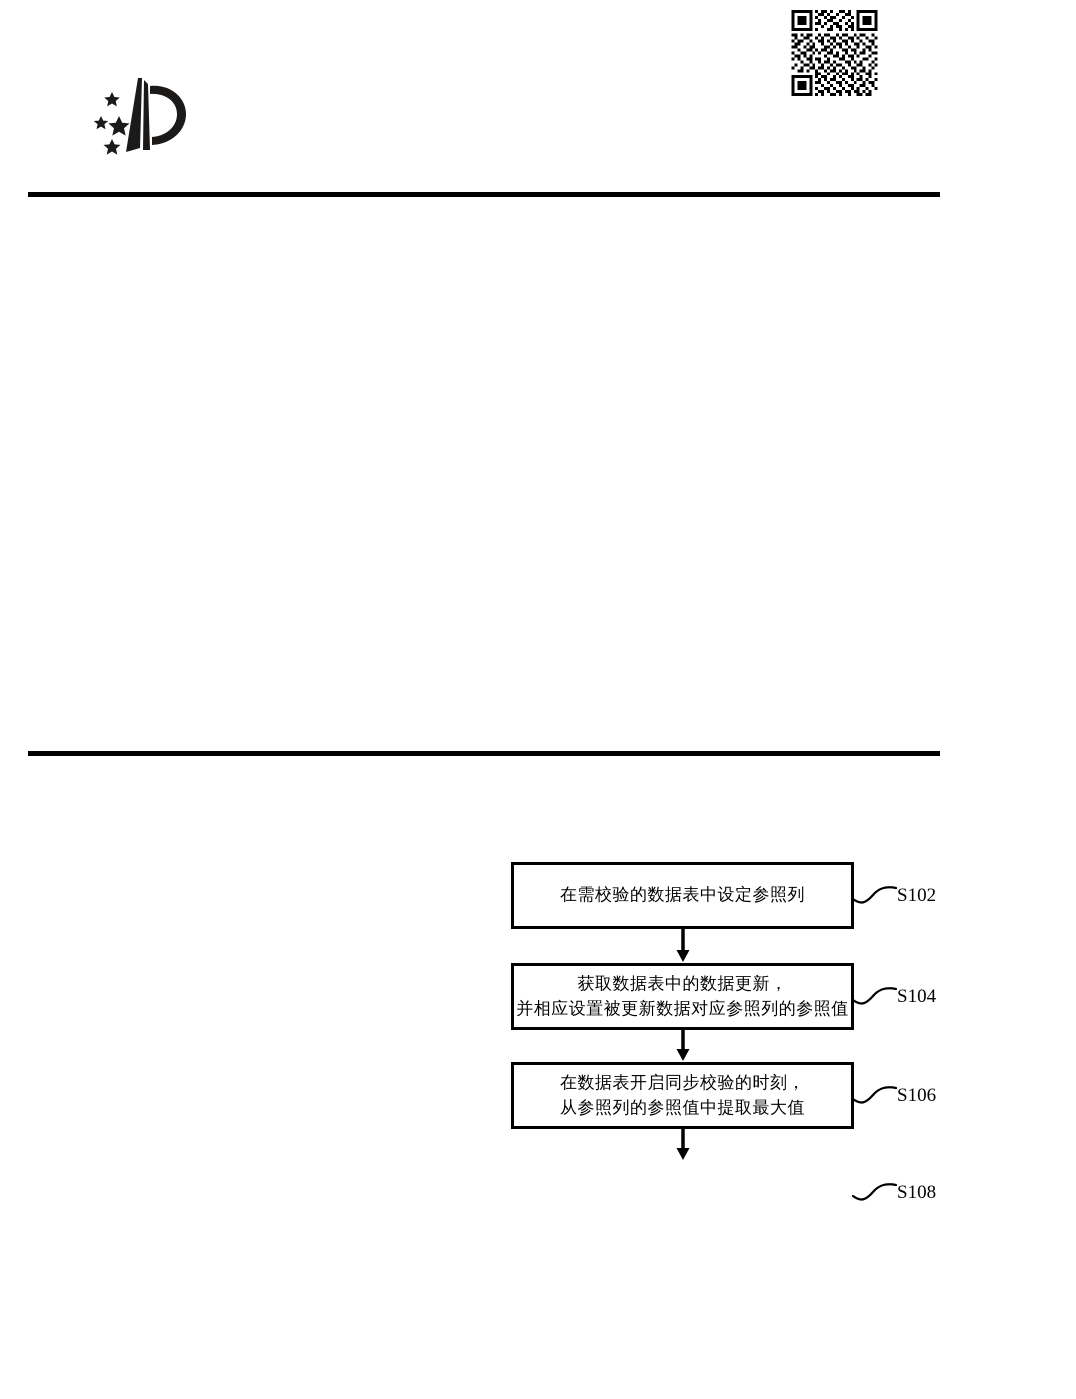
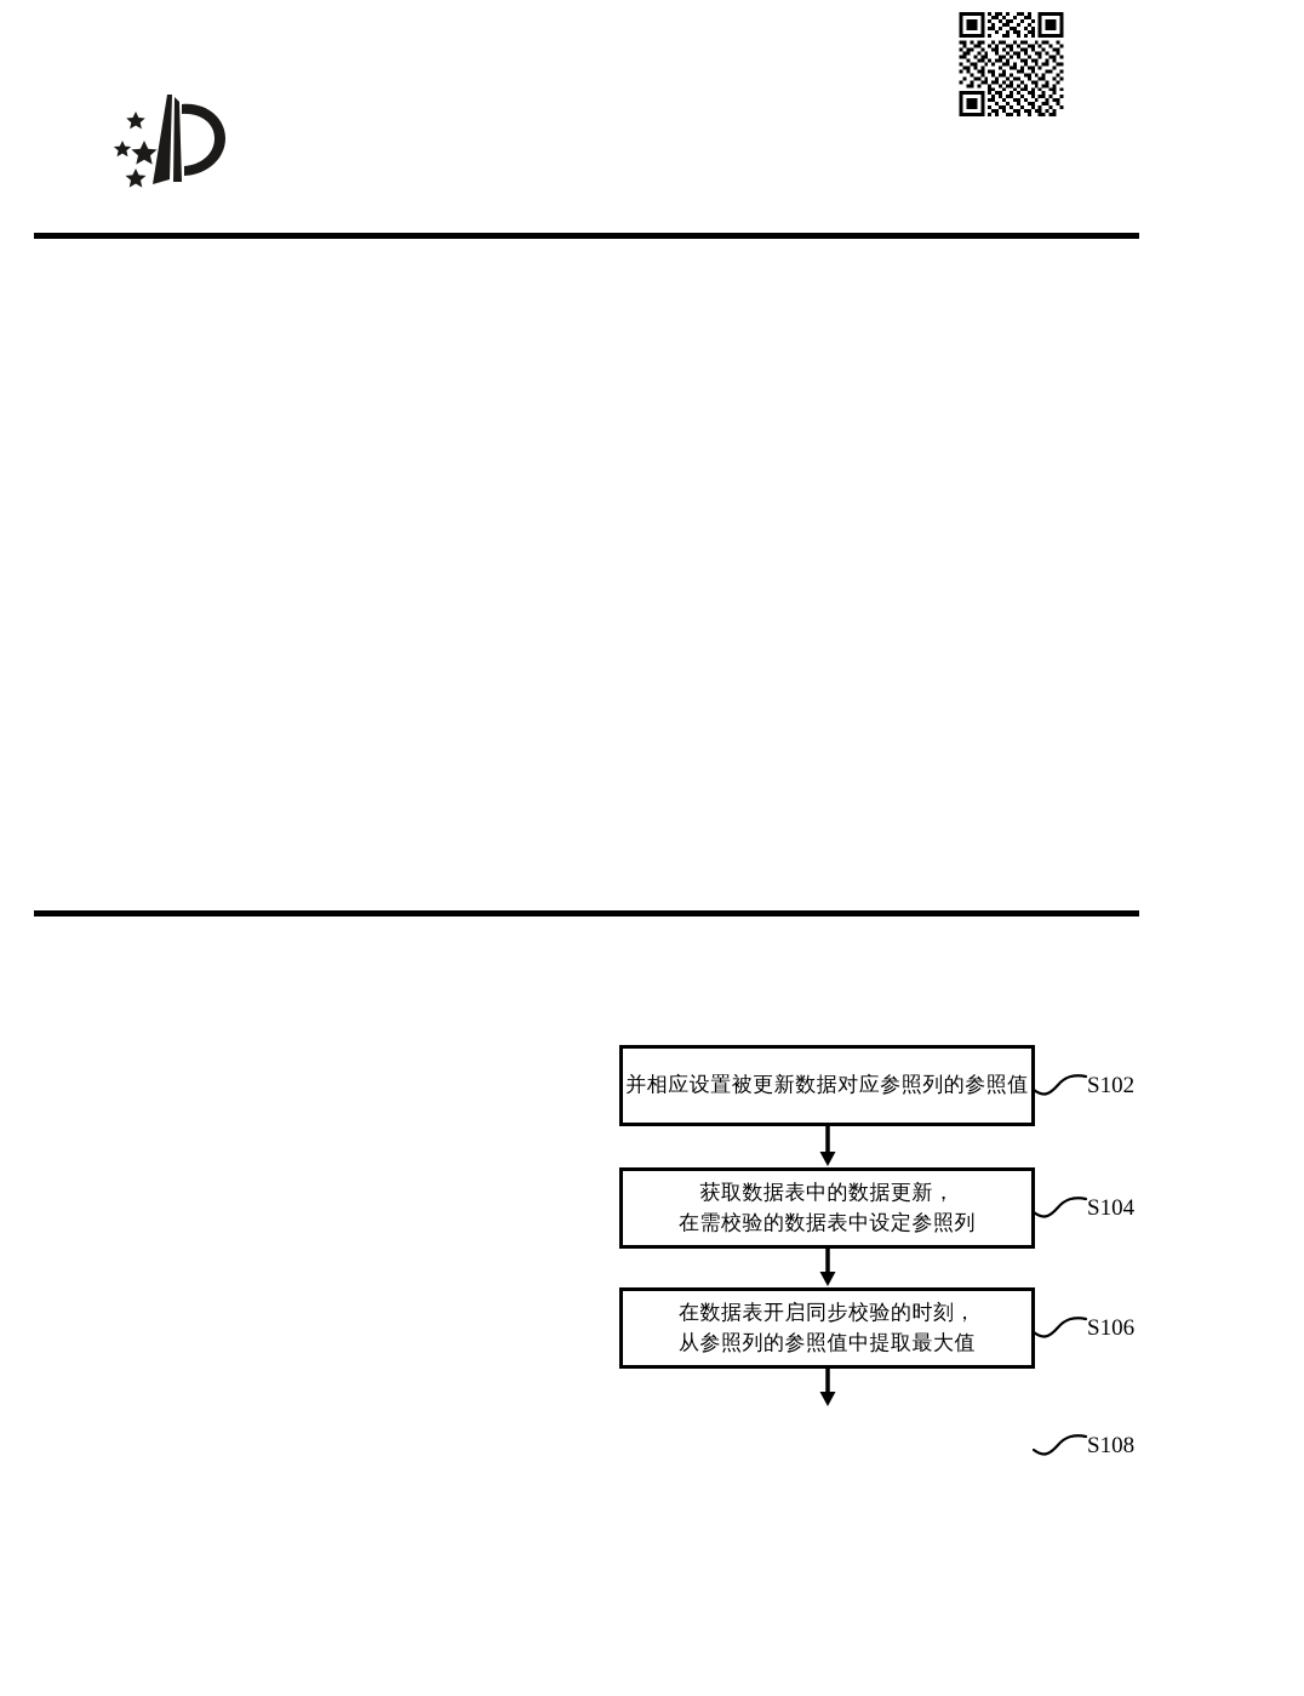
- 在需校验的数据表中设定参照列
+ 并相应设置被更新数据对应参照列的参照值
  获取数据表中的数据更新，
- 并相应设置被更新数据对应参照列的参照值
+ 在需校验的数据表中设定参照列
  在数据表开启同步校验的时刻，
  从参照列的参照值中提取最大值
  S102
  S104
  S106
  S108
